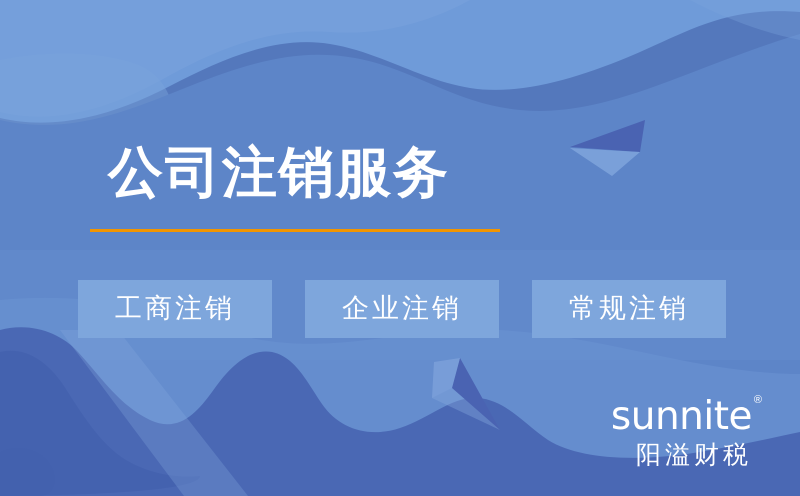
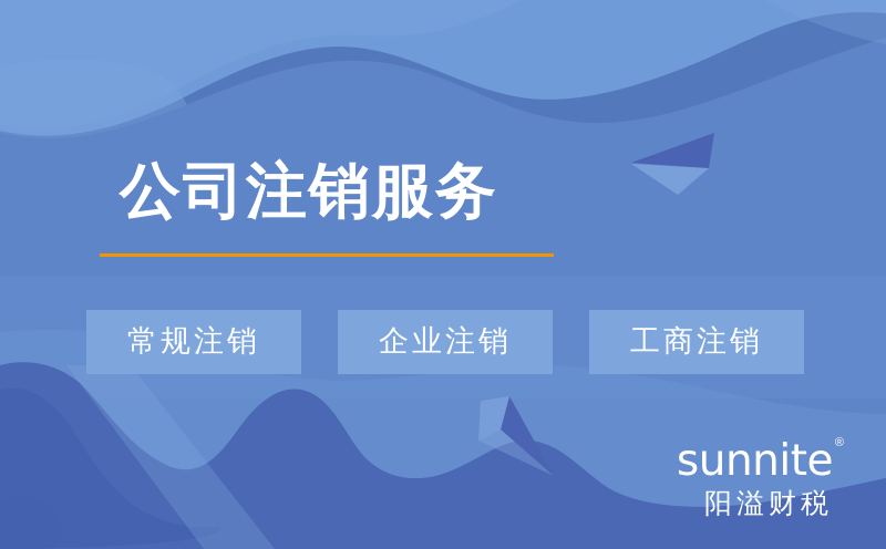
  公司注销服务
- 工商注销
+ 常规注销
  企业注销
- 常规注销
+ 工商注销
  sunnite
  ®
  阳溢财税
